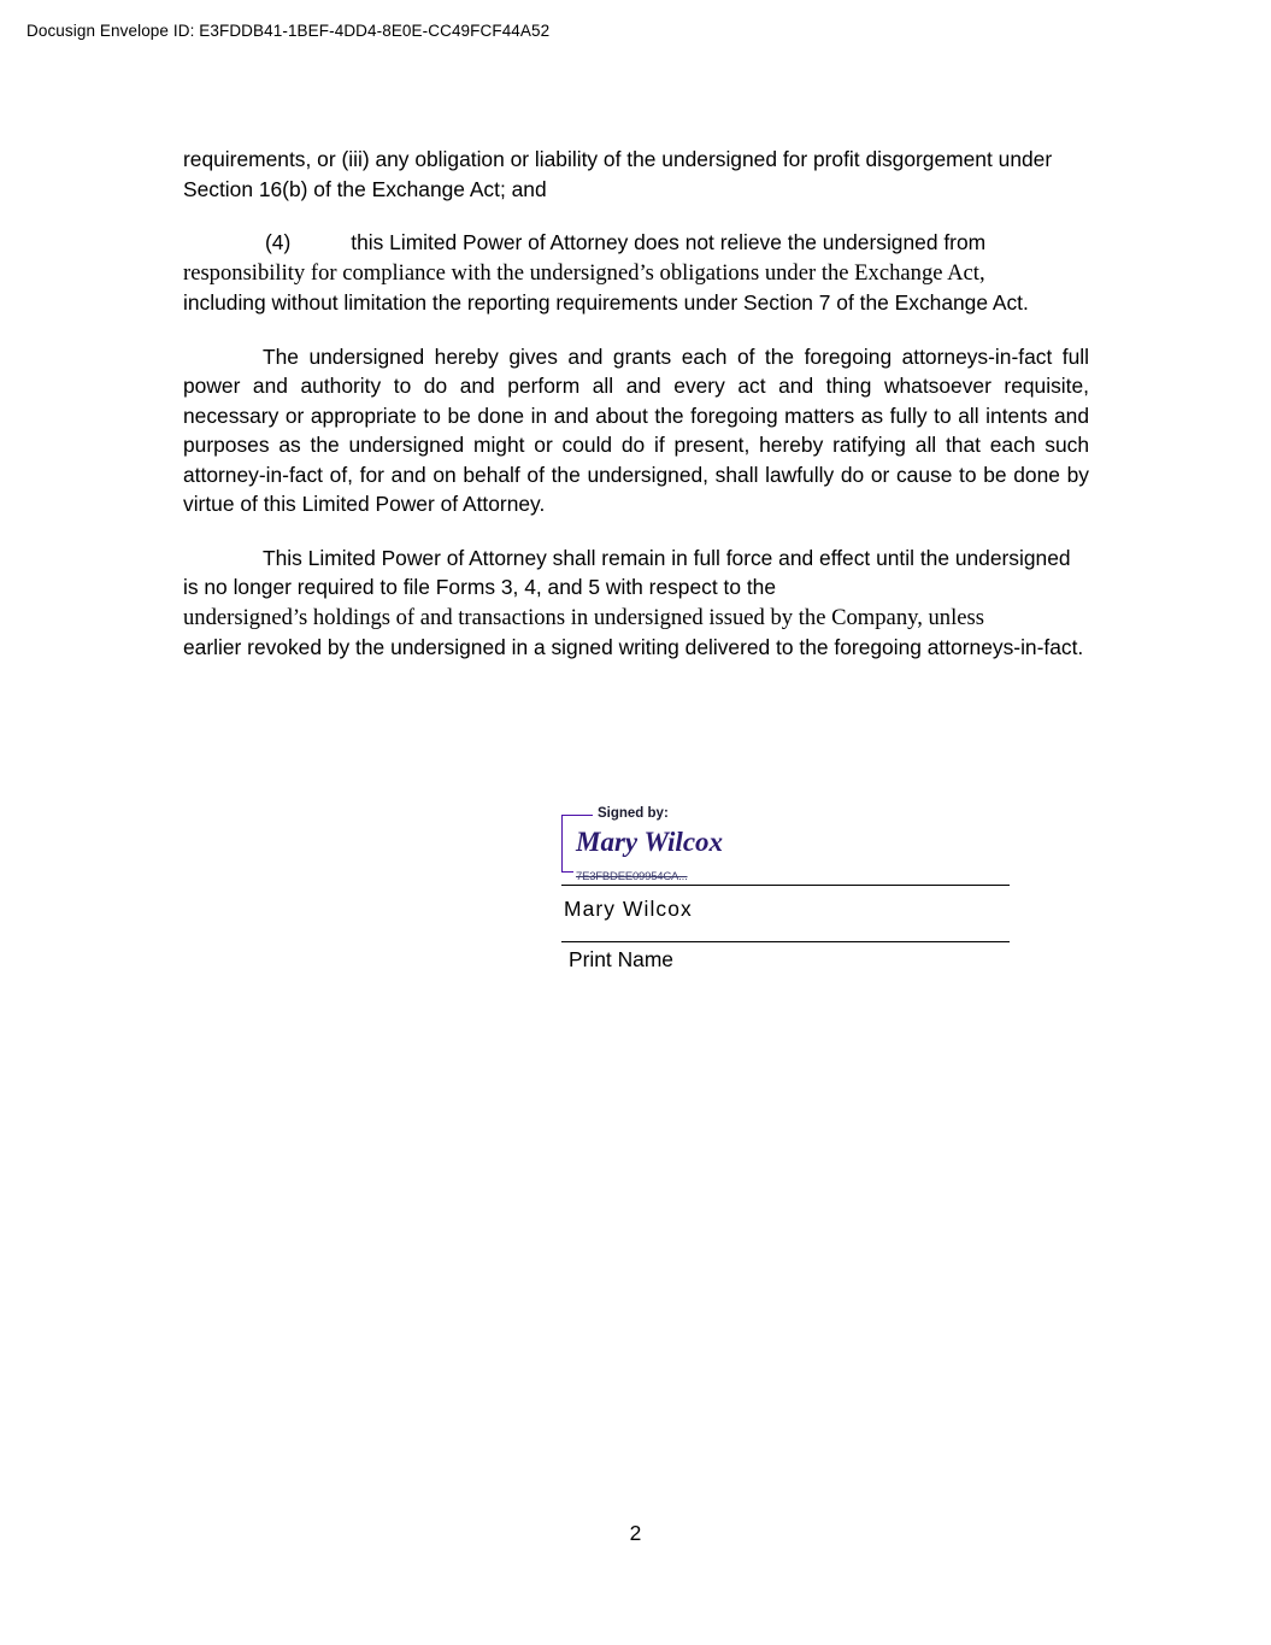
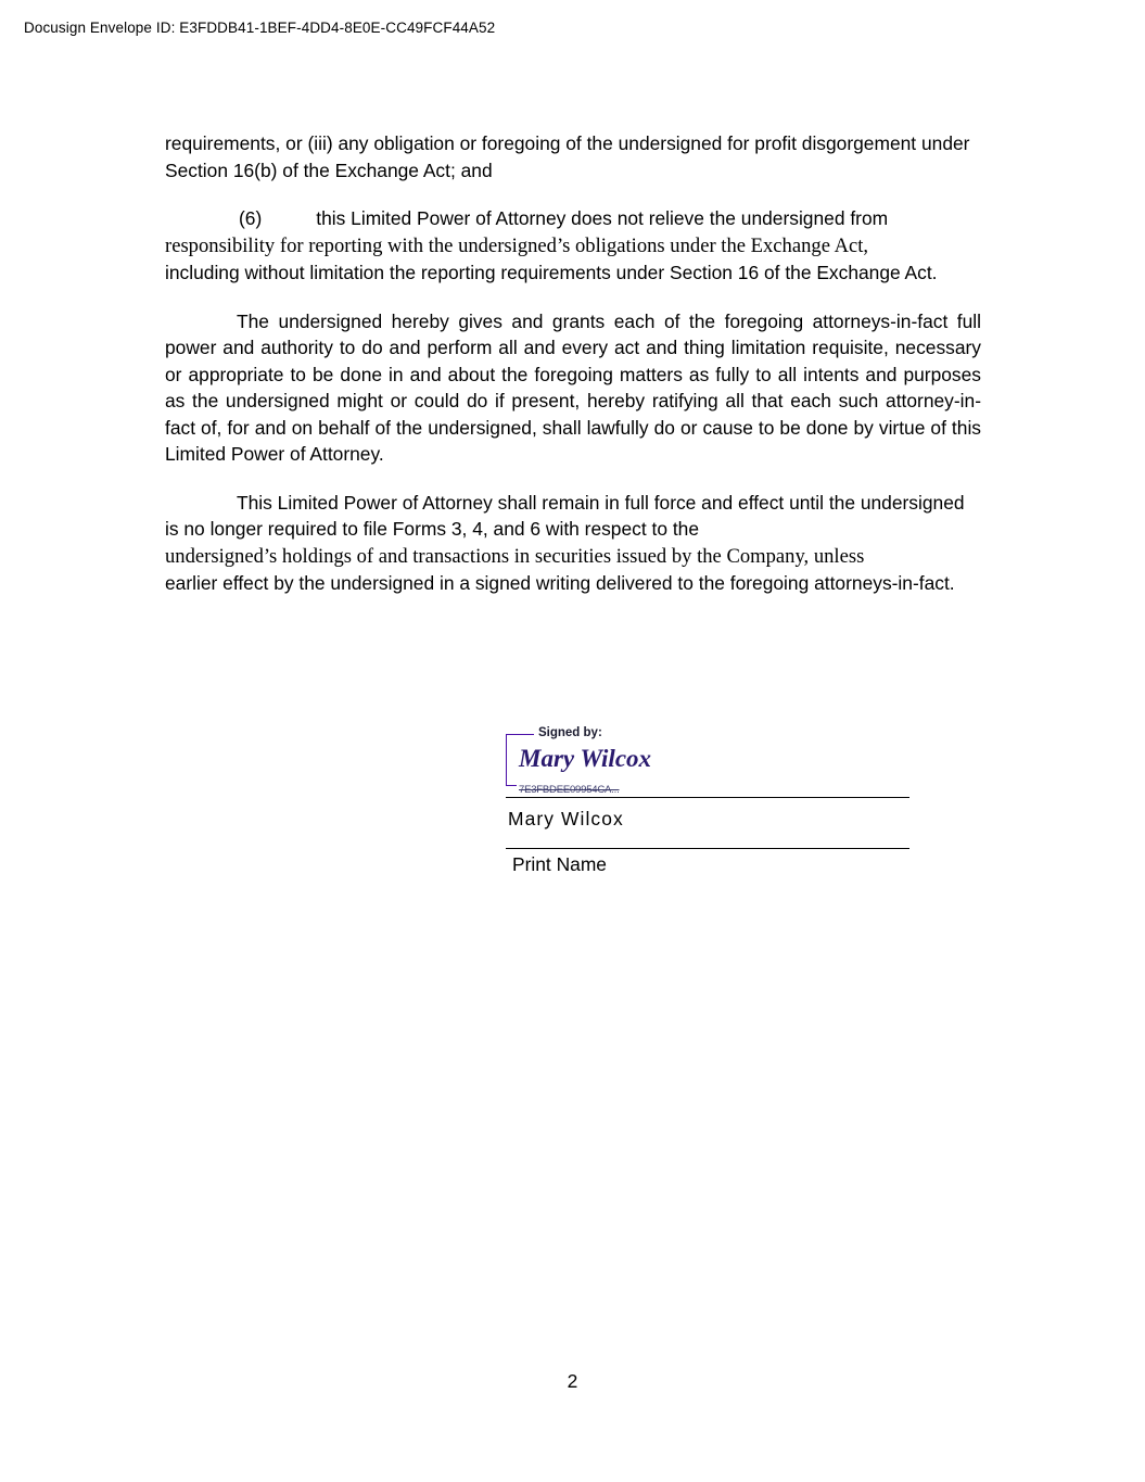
  Docusign Envelope ID: E3FDDB41-1BEF-4DD4-8E0E-CC49FCF44A52
- requirements, or (iii) any obligation or liability of the undersigned for profit disgorgement under Section 16(b) of the Exchange Act; and
+ requirements, or (iii) any obligation or foregoing of the undersigned for profit disgorgement under Section 16(b) of the Exchange Act; and
- (4) this Limited Power of Attorney does not relieve the undersigned from
+ (6) this Limited Power of Attorney does not relieve the undersigned from
- responsibility for compliance with the undersigned’s obligations under the Exchange Act,
+ responsibility for reporting with the undersigned’s obligations under the Exchange Act,
- including without limitation the reporting requirements under Section 7 of the Exchange Act.
+ including without limitation the reporting requirements under Section 16 of the Exchange Act.
- The undersigned hereby gives and grants each of the foregoing attorneys-in-fact full power and authority to do and perform all and every act and thing whatsoever requisite, necessary or appropriate to be done in and about the foregoing matters as fully to all intents and purposes as the undersigned might or could do if present, hereby ratifying all that each such attorney-in-fact of, for and on behalf of the undersigned, shall lawfully do or cause to be done by virtue of this Limited Power of Attorney.
+ The undersigned hereby gives and grants each of the foregoing attorneys-in-fact full power and authority to do and perform all and every act and thing limitation requisite, necessary or appropriate to be done in and about the foregoing matters as fully to all intents and purposes as the undersigned might or could do if present, hereby ratifying all that each such attorney-in-fact of, for and on behalf of the undersigned, shall lawfully do or cause to be done by virtue of this Limited Power of Attorney.
- This Limited Power of Attorney shall remain in full force and effect until the undersigned is no longer required to file Forms 3, 4, and 5 with respect to the
+ This Limited Power of Attorney shall remain in full force and effect until the undersigned is no longer required to file Forms 3, 4, and 6 with respect to the
- undersigned’s holdings of and transactions in undersigned issued by the Company, unless
+ undersigned’s holdings of and transactions in securities issued by the Company, unless
- earlier revoked by the undersigned in a signed writing delivered to the foregoing attorneys-in-fact.
+ earlier effect by the undersigned in a signed writing delivered to the foregoing attorneys-in-fact.
  Signed by:
  Mary Wilcox
  7E3FBDEE09954CA...
  Mary Wilcox
  Print Name
  2
